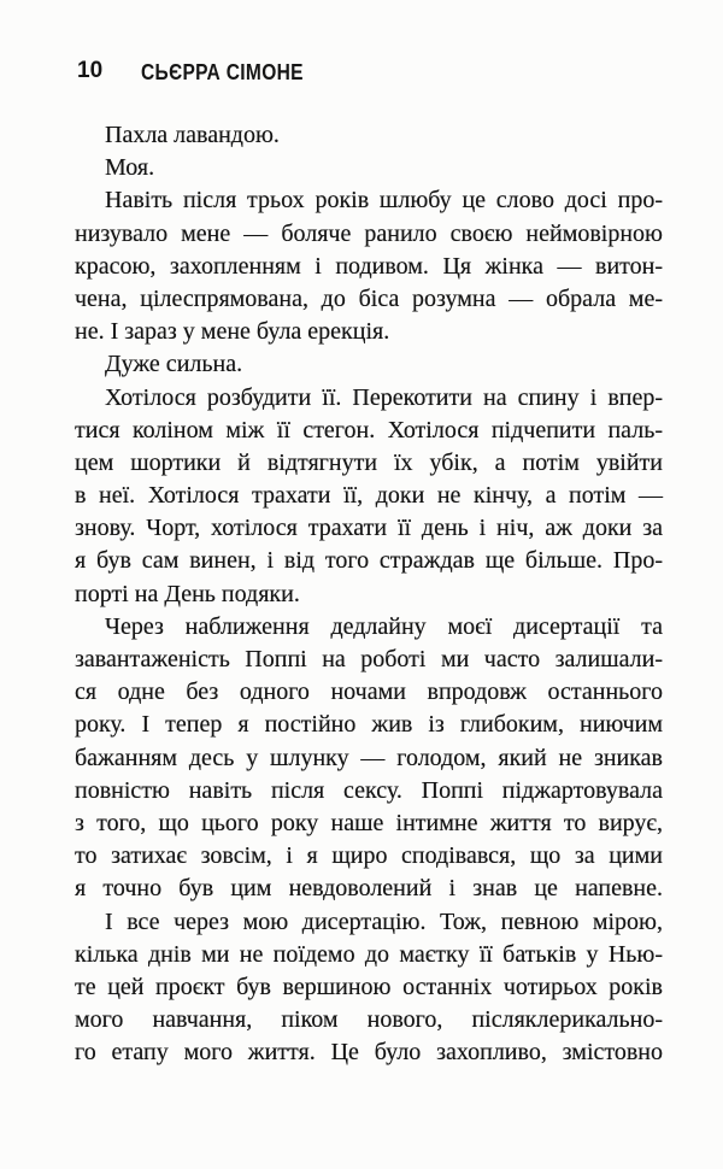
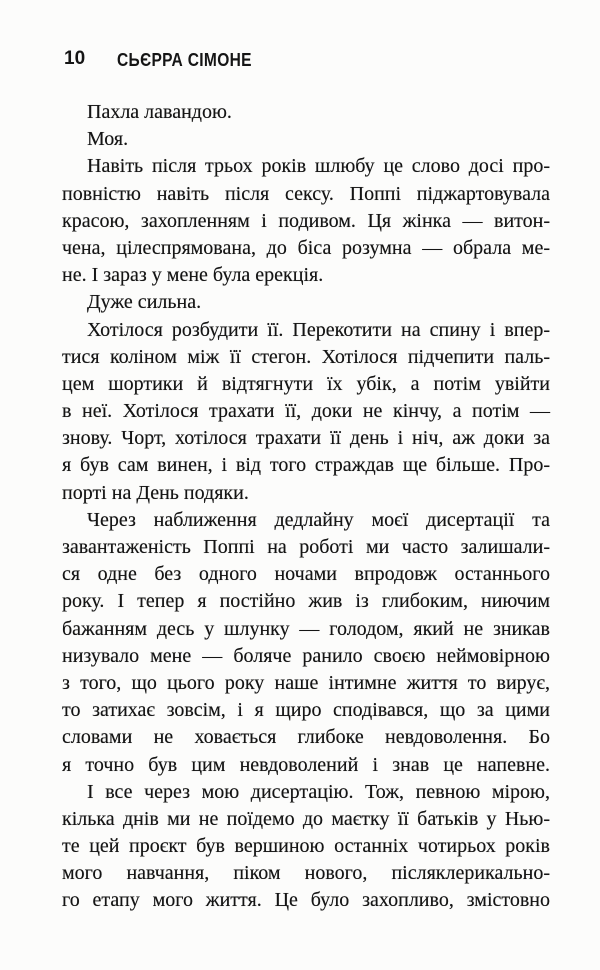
  10
  СЬЄРРА СІМОНЕ
  Пахла лавандою.
  Моя.
  Навіть після трьох років шлюбу це слово досі про-
- низувало мене — боляче ранило своєю неймовірною
+ повністю навіть після сексу. Поппі піджартовувала
  красою, захопленням і подивом. Ця жінка — витон-
  чена, цілеспрямована, до біса розумна — обрала ме-
  не. І зараз у мене була ерекція.
  Дуже сильна.
  Хотілося розбудити її. Перекотити на спину і впер-
  тися коліном між її стегон. Хотілося підчепити паль-
  цем шортики й відтягнути їх убік, а потім увійти
  в неї. Хотілося трахати її, доки не кінчу, а потім —
  знову. Чорт, хотілося трахати її день і ніч, аж доки за
  я був сам винен, і від того страждав ще більше. Про-
  порті на День подяки.
  Через наближення дедлайну моєї дисертації та
  завантаженість Поппі на роботі ми часто залишали-
  ся одне без одного ночами впродовж останнього
  року. І тепер я постійно жив із глибоким, ниючим
  бажанням десь у шлунку — голодом, який не зникав
- повністю навіть після сексу. Поппі піджартовувала
+ низувало мене — боляче ранило своєю неймовірною
  з того, що цього року наше інтимне життя то вирує,
  то затихає зовсім, і я щиро сподівався, що за цими
+ словами не ховається глибоке невдоволення. Бо
  я точно був цим невдоволений і знав це напевне.
  І все через мою дисертацію. Тож, певною мірою,
  кілька днів ми не поїдемо до маєтку її батьків у Нью-
  те цей проєкт був вершиною останніх чотирьох років
  мого навчання, піком нового, післяклерикально-
  го етапу мого життя. Це було захопливо, змістовно
